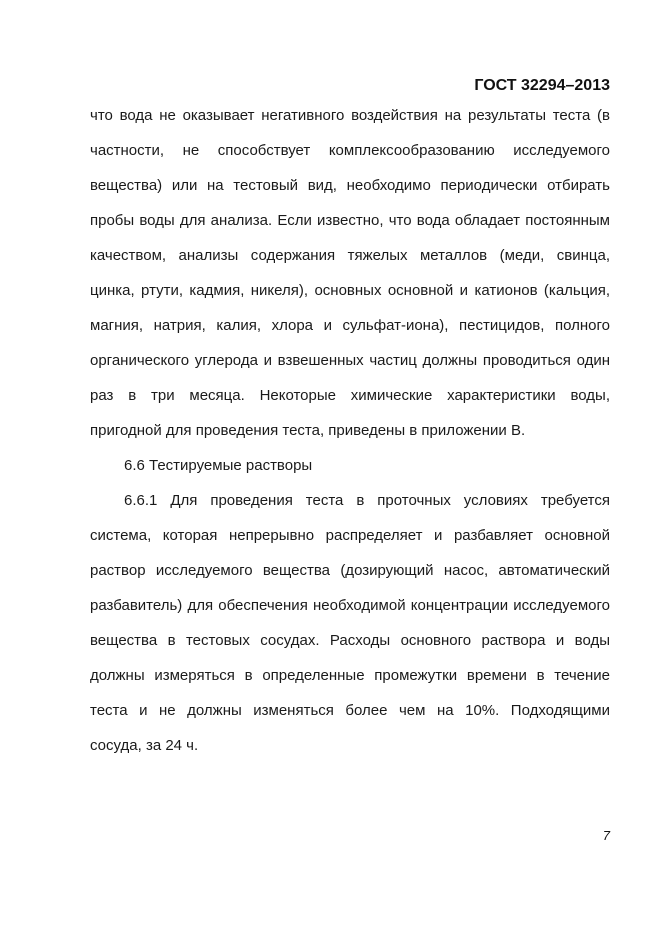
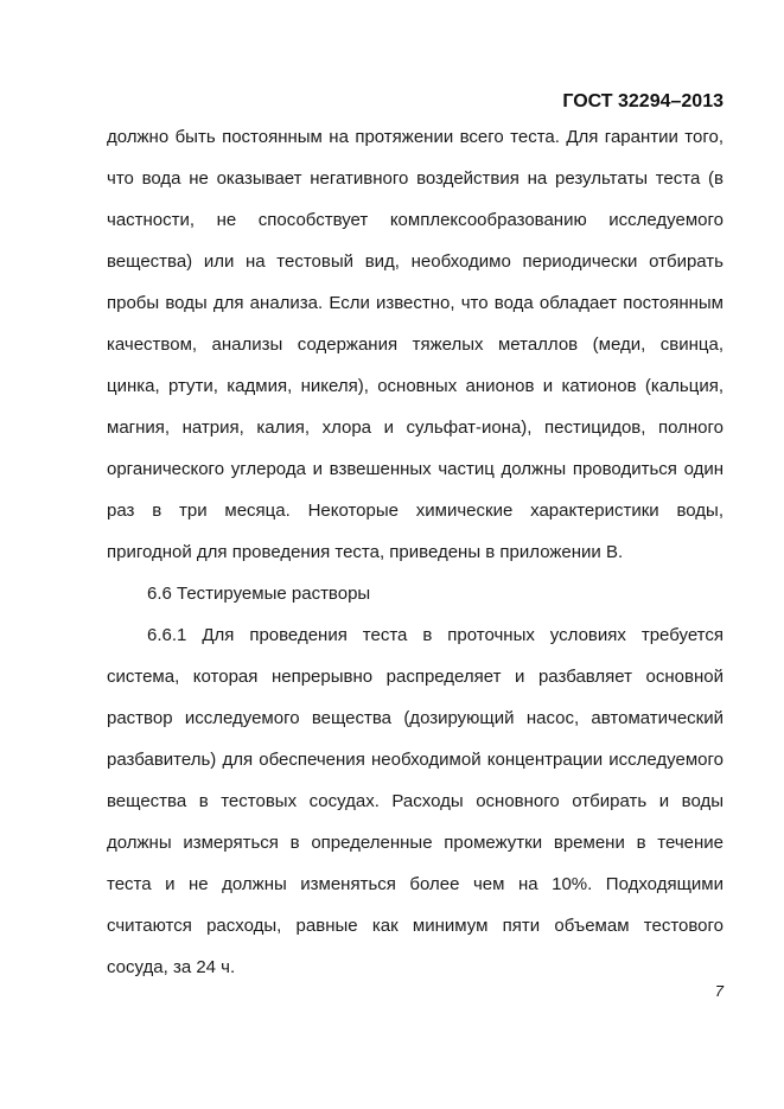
  ГОСТ 32294–2013
+ должно быть постоянным на протяжении всего теста. Для гарантии того,
  что вода не оказывает негативного воздействия на результаты теста (в
  частности, не способствует комплексообразованию исследуемого
  вещества) или на тестовый вид, необходимо периодически отбирать
  пробы воды для анализа. Если известно, что вода обладает постоянным
  качеством, анализы содержания тяжелых металлов (меди, свинца,
- цинка, ртути, кадмия, никеля), основных основной и катионов (кальция,
+ цинка, ртути, кадмия, никеля), основных анионов и катионов (кальция,
  магния, натрия, калия, хлора и сульфат-иона), пестицидов, полного
  органического углерода и взвешенных частиц должны проводиться один
  раз в три месяца. Некоторые химические характеристики воды,
  пригодной для проведения теста, приведены в приложении В.
  6.6 Тестируемые растворы
  6.6.1 Для проведения теста в проточных условиях требуется
  система, которая непрерывно распределяет и разбавляет основной
  раствор исследуемого вещества (дозирующий насос, автоматический
  разбавитель) для обеспечения необходимой концентрации исследуемого
- вещества в тестовых сосудах. Расходы основного раствора и воды
+ вещества в тестовых сосудах. Расходы основного отбирать и воды
  должны измеряться в определенные промежутки времени в течение
  теста и не должны изменяться более чем на 10%. Подходящими
+ считаются расходы, равные как минимум пяти объемам тестового
  сосуда, за 24 ч.
  7
